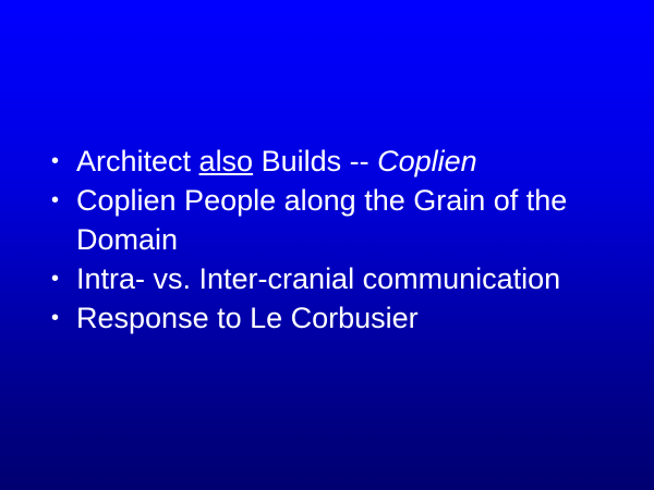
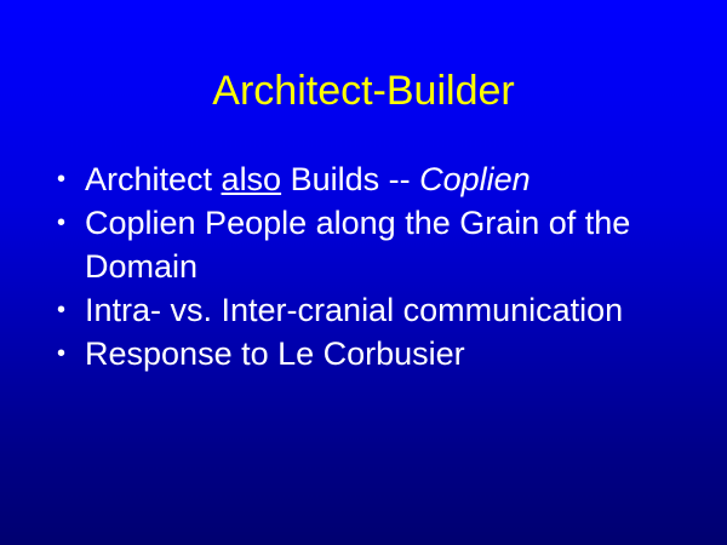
+ Architect-Builder
  •
  Architect also Builds -- Coplien
  •
  Coplien People along the Grain of the Domain
  •
  Intra- vs. Inter-cranial communication
  •
  Response to Le Corbusier
